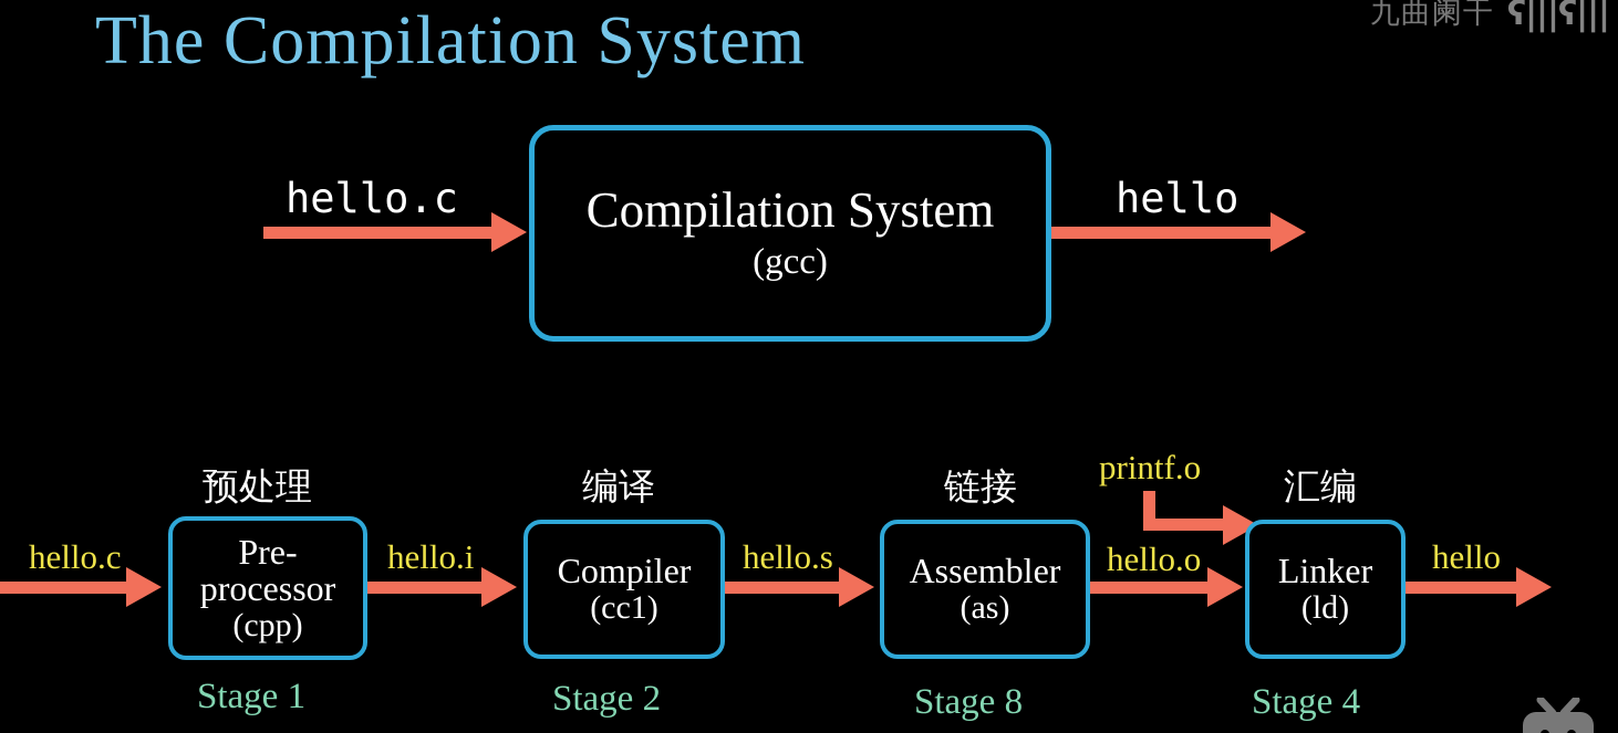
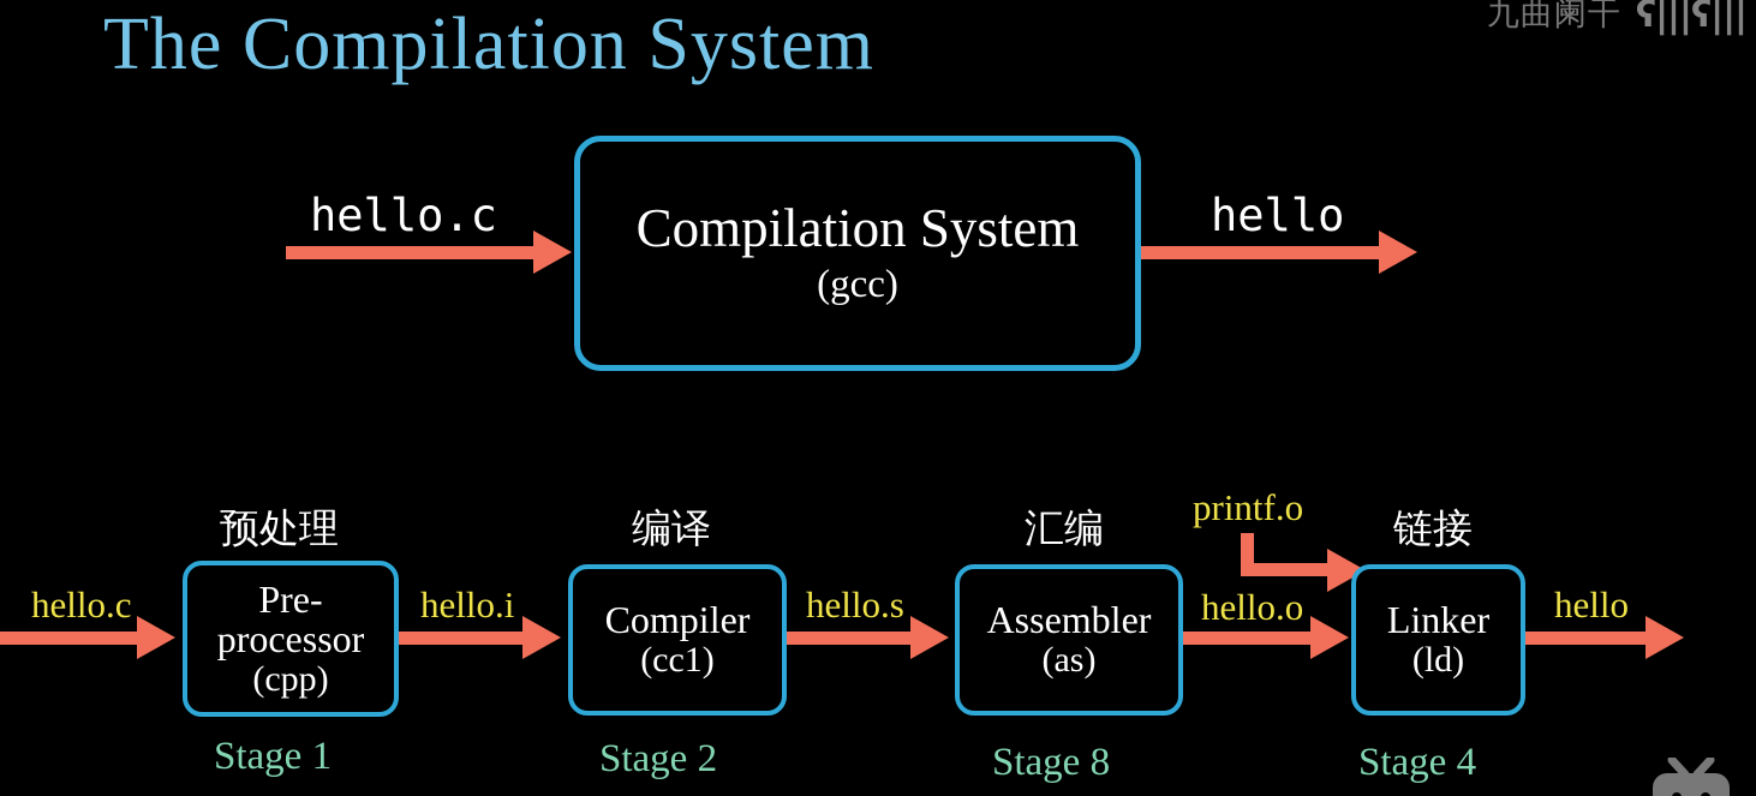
  九曲阑干
  ʕ|||ʕ|||
  The Compilation System
  hello.c
  Compilation System
  (gcc)
  hello
  预处理
  hello.c
  Pre-
  processor
  (cpp)
  Stage 1
  hello.i
  编译
  Compiler
  (cc1)
  Stage 2
  hello.s
- 链接
+ 汇编
  Assembler
  (as)
  Stage 8
  hello.o
  printf.o
- 汇编
+ 链接
  Linker
  (ld)
  Stage 4
  hello
